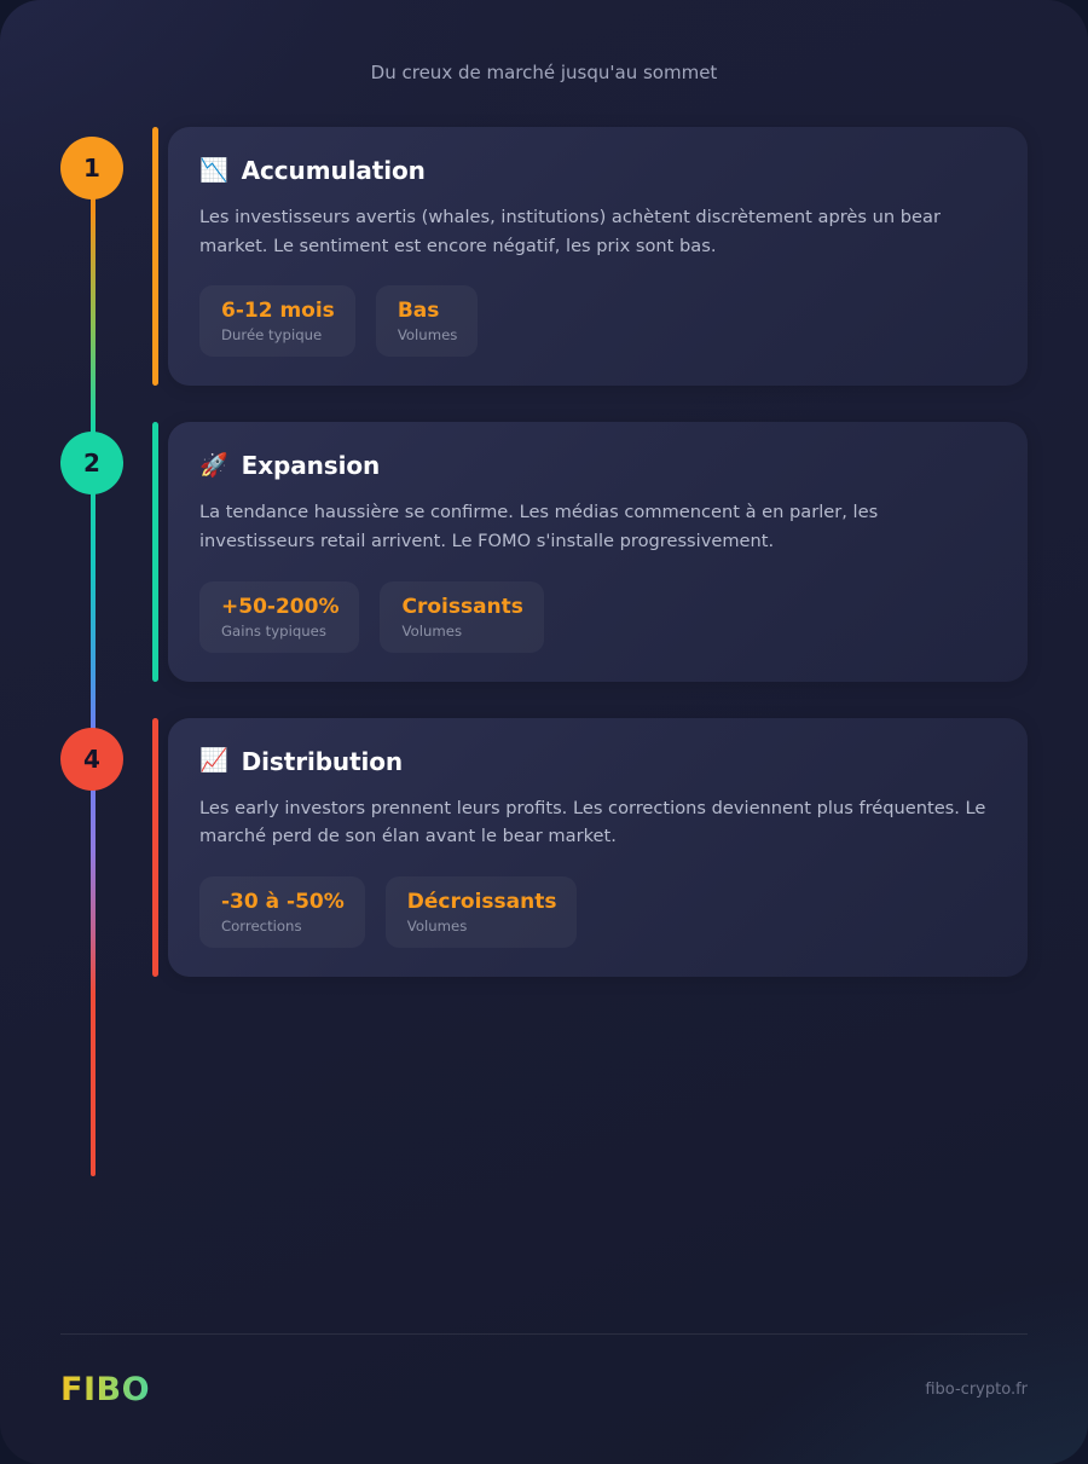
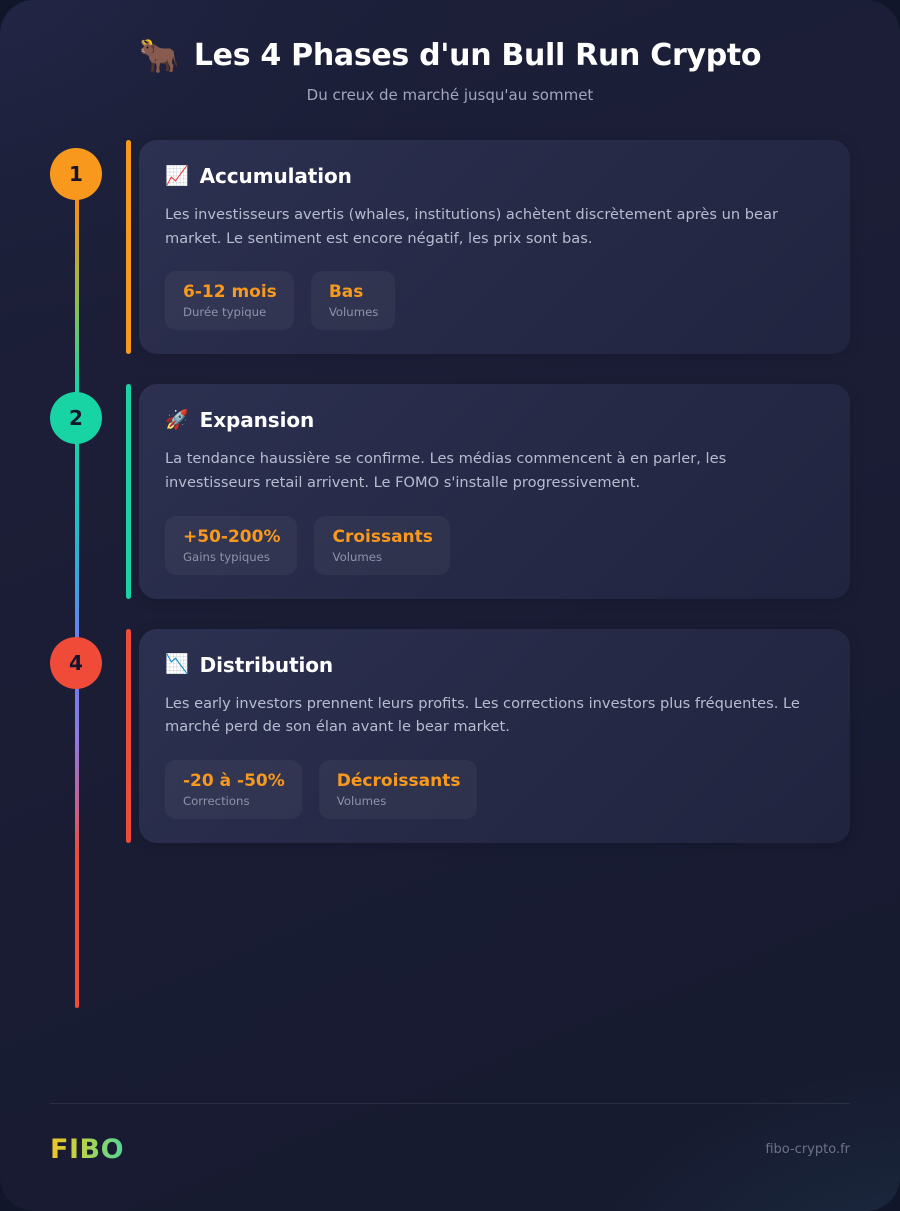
+ 🐂
+ Les 4 Phases d'un Bull Run Crypto
  Du creux de marché jusqu'au sommet
  1
- 📉
+ 📈
  Accumulation
  Les investisseurs avertis (whales, institutions) achètent discrètement après un bear market. Le sentiment est encore négatif, les prix sont bas.
  6-12 mois
  Durée typique
  Bas
  Volumes
  2
  🚀
  Expansion
  La tendance haussière se confirme. Les médias commencent à en parler, les investisseurs retail arrivent. Le FOMO s'installe progressivement.
  +50-200%
  Gains typiques
  Croissants
  Volumes
  4
- 📈
+ 📉
  Distribution
- Les early investors prennent leurs profits. Les corrections deviennent plus fréquentes. Le marché perd de son élan avant le bear market.
+ Les early investors prennent leurs profits. Les corrections investors plus fréquentes. Le marché perd de son élan avant le bear market.
- -30 à -50%
+ -20 à -50%
  Corrections
  Décroissants
  Volumes
  FIBO
  fibo-crypto.fr
